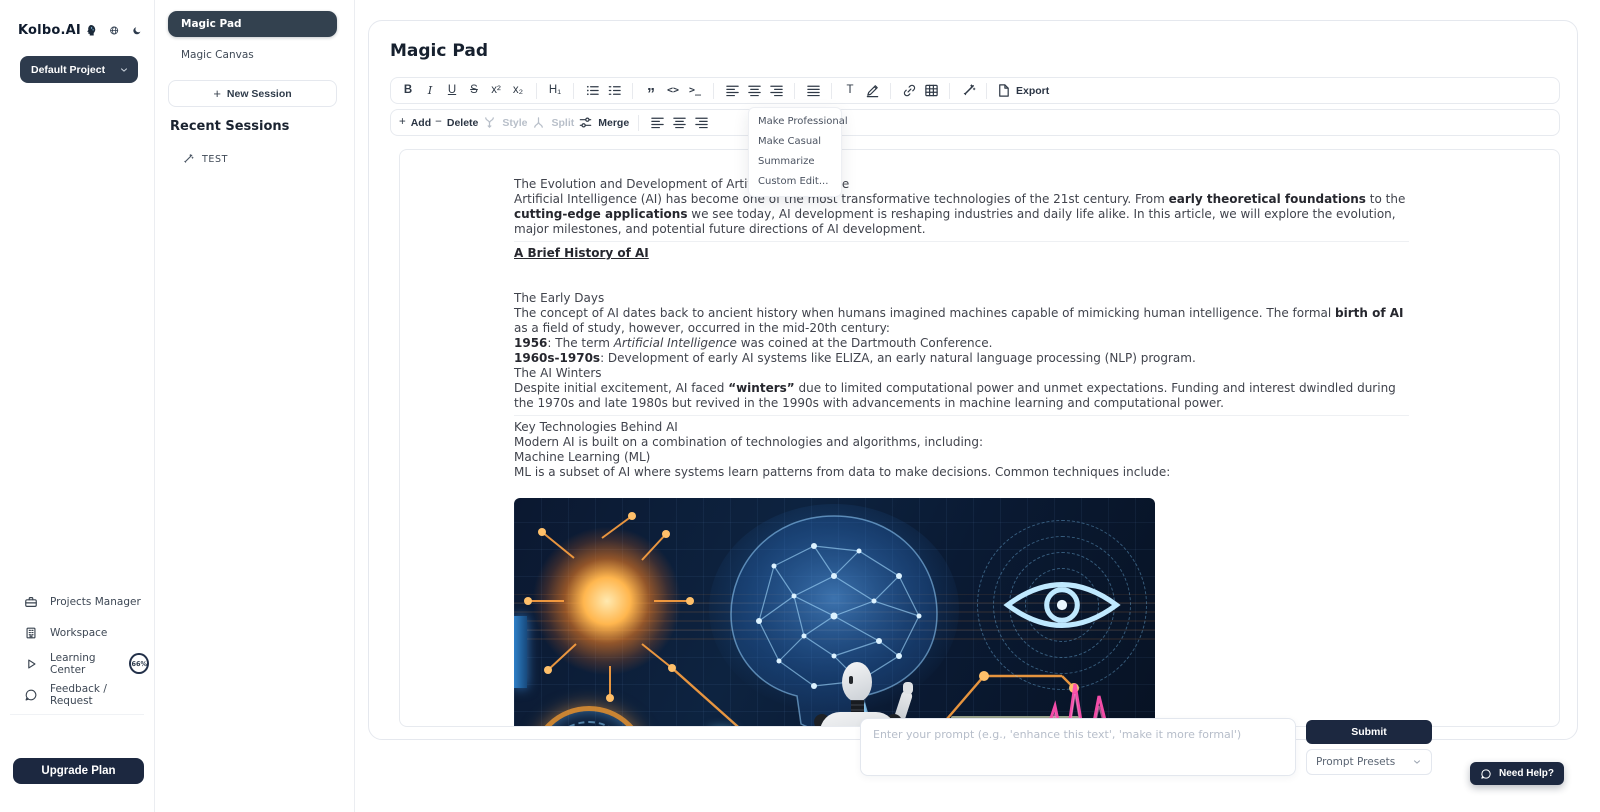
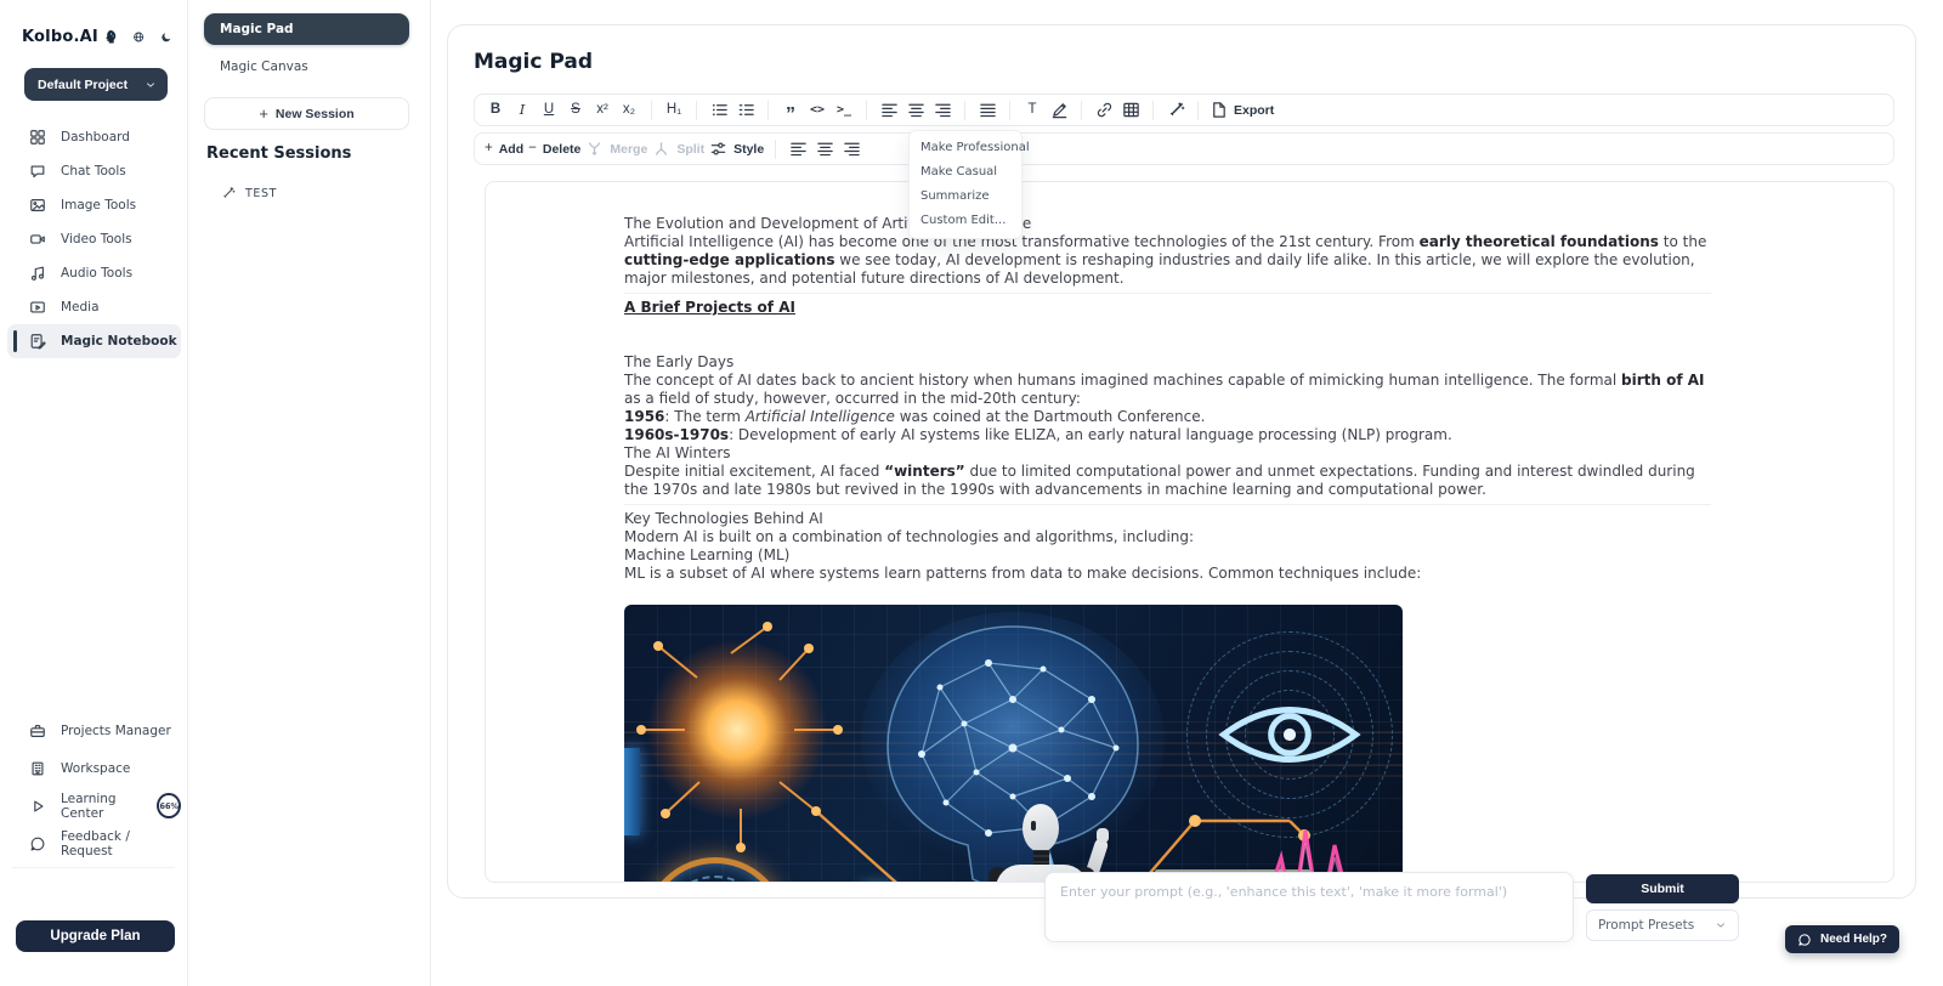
  Kolbo.AI
  Default Project
+ Dashboard
+ Chat Tools
+ Image Tools
+ Video Tools
+ Audio Tools
+ Media
+ Magic Notebook
  Projects Manager
  Workspace
  Learning Center
  66%
  Feedback / Request
  Upgrade Plan
  Magic Pad
  Magic Canvas
  +
  New Session
  Recent Sessions
  TEST
  Magic Pad
  B
  I
  U
  S
  x²
  x₂
  H₁
  ”
  <>
  >_
  T
  Export
  +
  Add
  −
  Delete
- Style
+ Merge
  Split
- Merge
+ Style
  Artificial Intelligence (AI) has become one of the most transformative technologies of the 21st century. From early theoretical foundations to the cutting-edge applications we see today, AI development is reshaping industries and daily life alike. In this article, we will explore the evolution, major milestones, and potential future directions of AI development.
- A Brief History of AI
+ A Brief Projects of AI
  The Early Days
  The concept of AI dates back to ancient history when humans imagined machines capable of mimicking human intelligence. The formal birth of AI as a field of study, however, occurred in the mid-20th century:
  1956: The term Artificial Intelligence was coined at the Dartmouth Conference.
  1960s-1970s: Development of early AI systems like ELIZA, an early natural language processing (NLP) program.
  The AI Winters
  Despite initial excitement, AI faced “winters” due to limited computational power and unmet expectations. Funding and interest dwindled during the 1970s and late 1980s but revived in the 1990s with advancements in machine learning and computational power.
  Key Technologies Behind AI
  Modern AI is built on a combination of technologies and algorithms, including:
  Machine Learning (ML)
  ML is a subset of AI where systems learn patterns from data to make decisions. Common techniques include:
  Make Professional
  Make Casual
  Summarize
  Custom Edit...
  Enter your prompt (e.g., 'enhance this text', 'make it more formal')
  Submit
  Prompt Presets
  Need Help?
